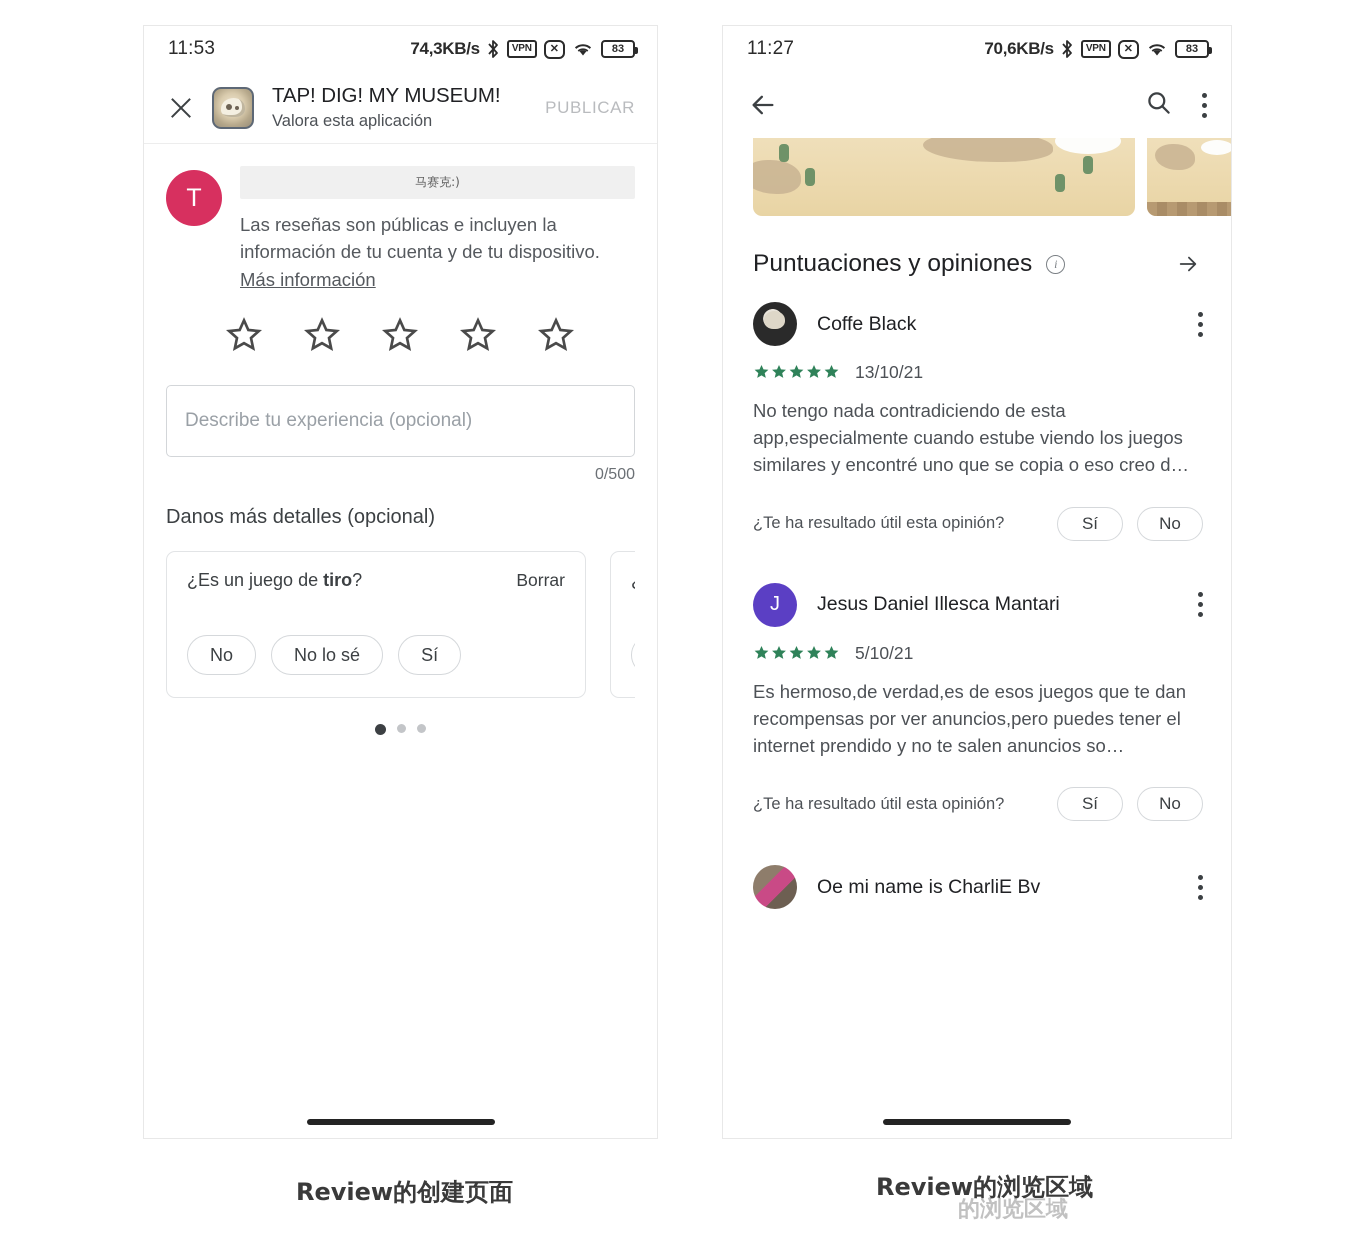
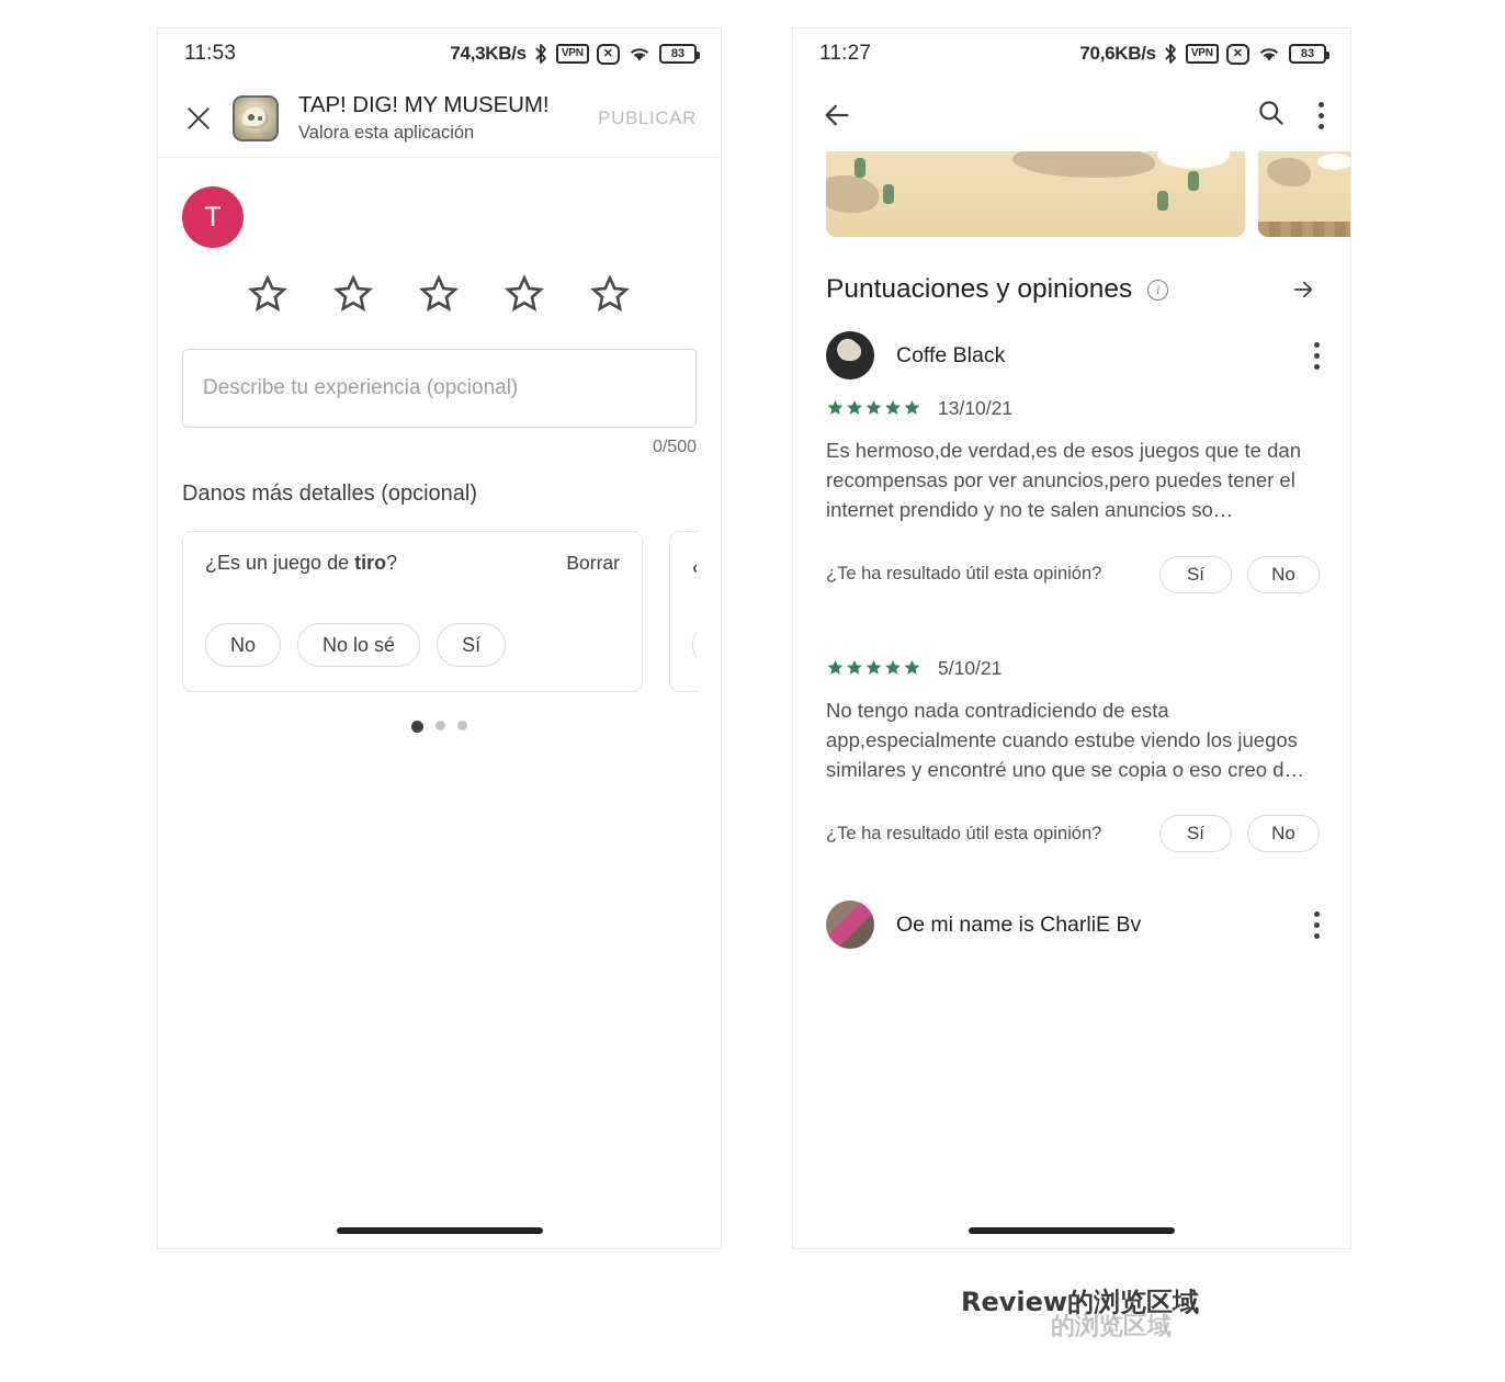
  11:53
  74,3KB/s
  VPN
  ✕
  83
  TAP! DIG! MY MUSEUM!
  Valora esta aplicación
  PUBLICAR
  T
- 马赛克:)
- Las reseñas son públicas e incluyen la información de tu cuenta y de tu dispositivo. Más información
  Describe tu experiencia (opcional)
  0/500
  Danos más detalles (opcional)
  ¿Es un juego de tiro?
  Borrar
  No
  No lo sé
  Sí
  11:27
  70,6KB/s
  VPN
  ✕
  83
  Puntuaciones y opiniones
  i
  Coffe Black
  13/10/21
- No tengo nada contradiciendo de esta app,especialmente cuando estube viendo los juegos similares y encontré uno que se copia o eso creo d…
+ Es hermoso,de verdad,es de esos juegos que te dan recompensas por ver anuncios,pero puedes tener el internet prendido y no te salen anuncios so…
  ¿Te ha resultado útil esta opinión?
  Sí
  No
- J
- Jesus Daniel Illesca Mantari
  5/10/21
- Es hermoso,de verdad,es de esos juegos que te dan recompensas por ver anuncios,pero puedes tener el internet prendido y no te salen anuncios so…
+ No tengo nada contradiciendo de esta app,especialmente cuando estube viendo los juegos similares y encontré uno que se copia o eso creo d…
  ¿Te ha resultado útil esta opinión?
  Sí
  No
  Oe mi name is CharliE Bv
- Review的创建页面
  Review的浏览区域
  的浏览区域
